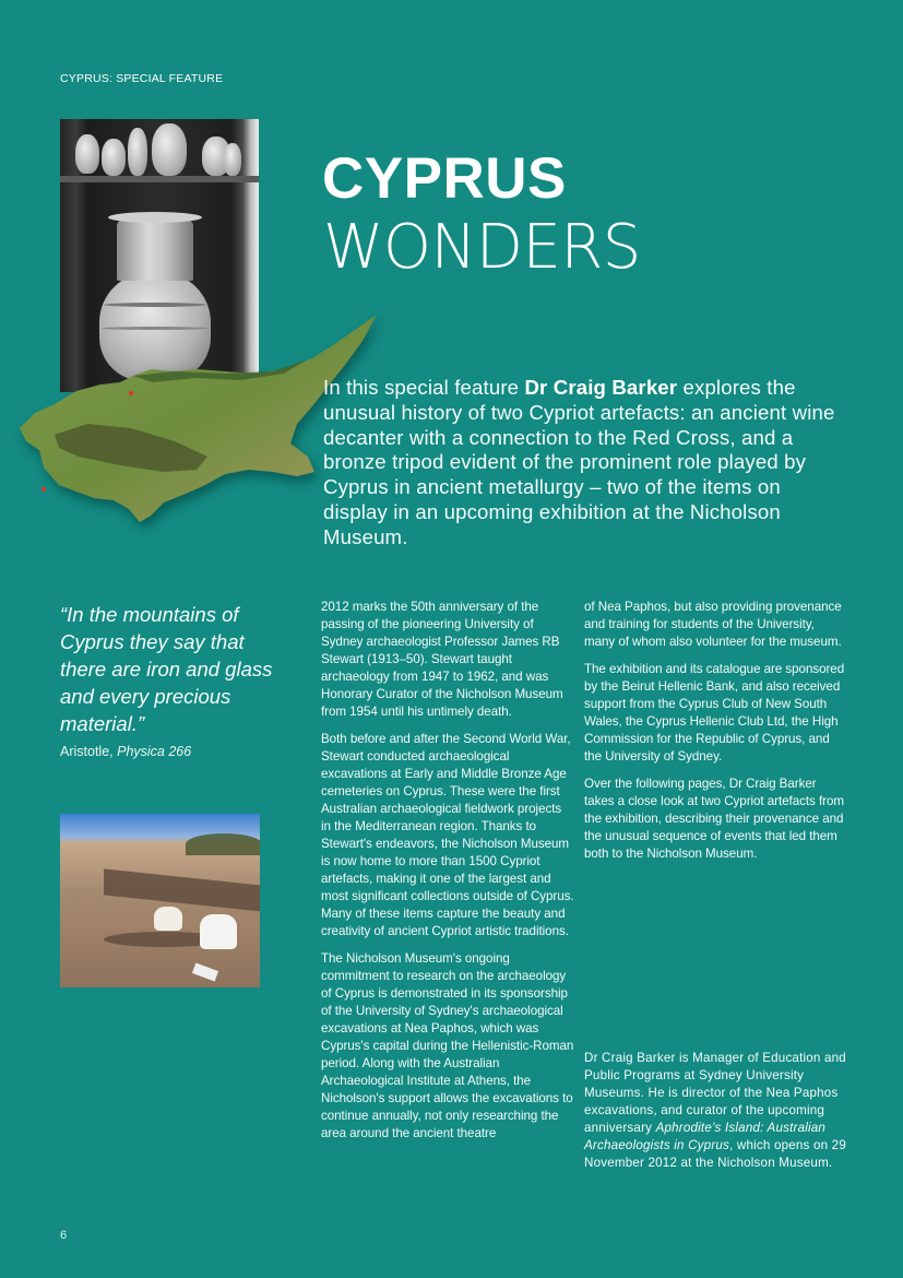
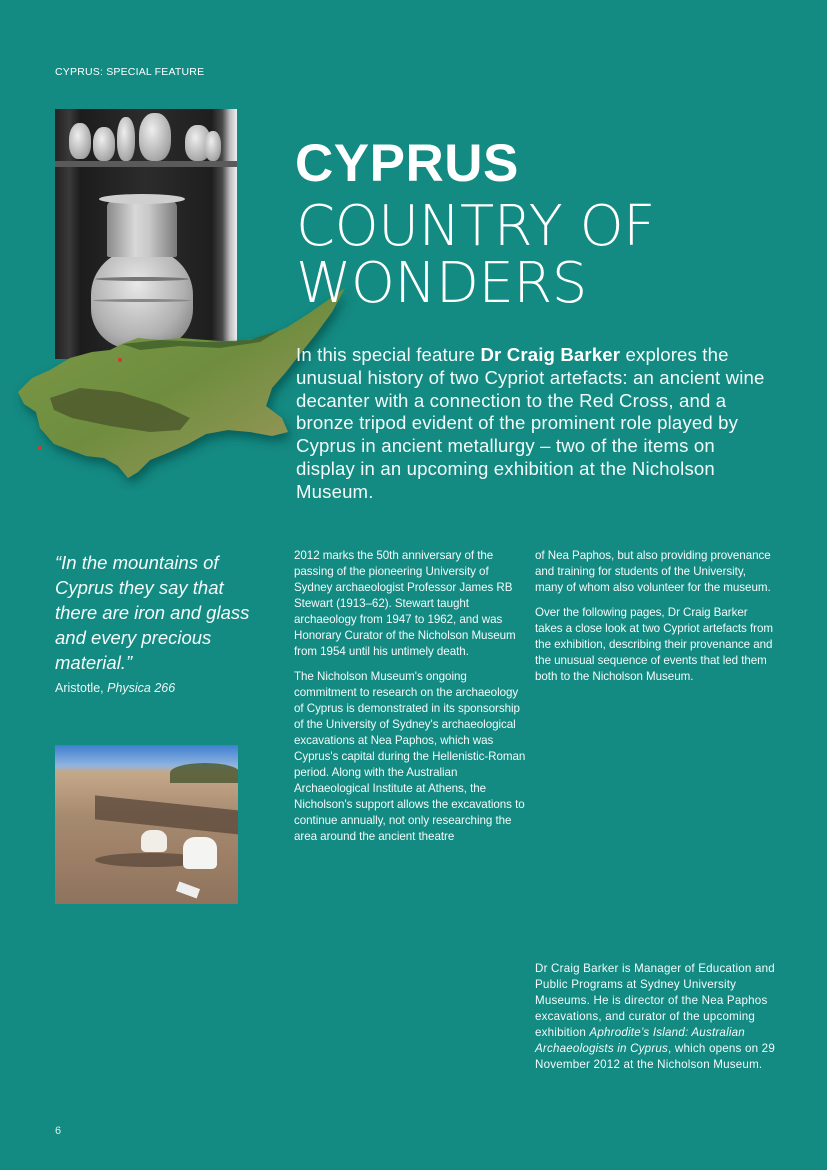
  CYPRUS: SPECIAL FEATURE
  CYPRUS
+ COUNTRY OF
  WONDERS
  In this special feature Dr Craig Barker explores the unusual history of two Cypriot artefacts: an ancient wine decanter with a connection to the Red Cross, and a bronze tripod evident of the prominent role played by Cyprus in ancient metallurgy – two of the items on display in an upcoming exhibition at the Nicholson Museum.
  “In the mountains of Cyprus they say that there are iron and glass and every precious material.”
  Aristotle, Physica 266
- 2012 marks the 50th anniversary of the passing of the pioneering University of Sydney archaeologist Professor James RB Stewart (1913–50). Stewart taught archaeology from 1947 to 1962, and was Honorary Curator of the Nicholson Museum from 1954 until his untimely death.
+ 2012 marks the 50th anniversary of the passing of the pioneering University of Sydney archaeologist Professor James RB Stewart (1913–62). Stewart taught archaeology from 1947 to 1962, and was Honorary Curator of the Nicholson Museum from 1954 until his untimely death.
- Both before and after the Second World War, Stewart conducted archaeological excavations at Early and Middle Bronze Age cemeteries on Cyprus. These were the first Australian archaeological fieldwork projects in the Mediterranean region. Thanks to Stewart's endeavors, the Nicholson Museum is now home to more than 1500 Cypriot artefacts, making it one of the largest and most significant collections outside of Cyprus. Many of these items capture the beauty and creativity of ancient Cypriot artistic traditions.
  The Nicholson Museum's ongoing commitment to research on the archaeology of Cyprus is demonstrated in its sponsorship of the University of Sydney's archaeological excavations at Nea Paphos, which was Cyprus's capital during the Hellenistic-Roman period. Along with the Australian Archaeological Institute at Athens, the Nicholson's support allows the excavations to continue annually, not only researching the area around the ancient theatre
  of Nea Paphos, but also providing provenance and training for students of the University, many of whom also volunteer for the museum.
- The exhibition and its catalogue are sponsored by the Beirut Hellenic Bank, and also received support from the Cyprus Club of New South Wales, the Cyprus Hellenic Club Ltd, the High Commission for the Republic of Cyprus, and the University of Sydney.
  Over the following pages, Dr Craig Barker takes a close look at two Cypriot artefacts from the exhibition, describing their provenance and the unusual sequence of events that led them both to the Nicholson Museum.
- Dr Craig Barker is Manager of Education and Public Programs at Sydney University Museums. He is director of the Nea Paphos excavations, and curator of the upcoming anniversary Aphrodite’s Island: Australian Archaeologists in Cyprus, which opens on 29 November 2012 at the Nicholson Museum.
+ Dr Craig Barker is Manager of Education and Public Programs at Sydney University Museums. He is director of the Nea Paphos excavations, and curator of the upcoming exhibition Aphrodite’s Island: Australian Archaeologists in Cyprus, which opens on 29 November 2012 at the Nicholson Museum.
  6
